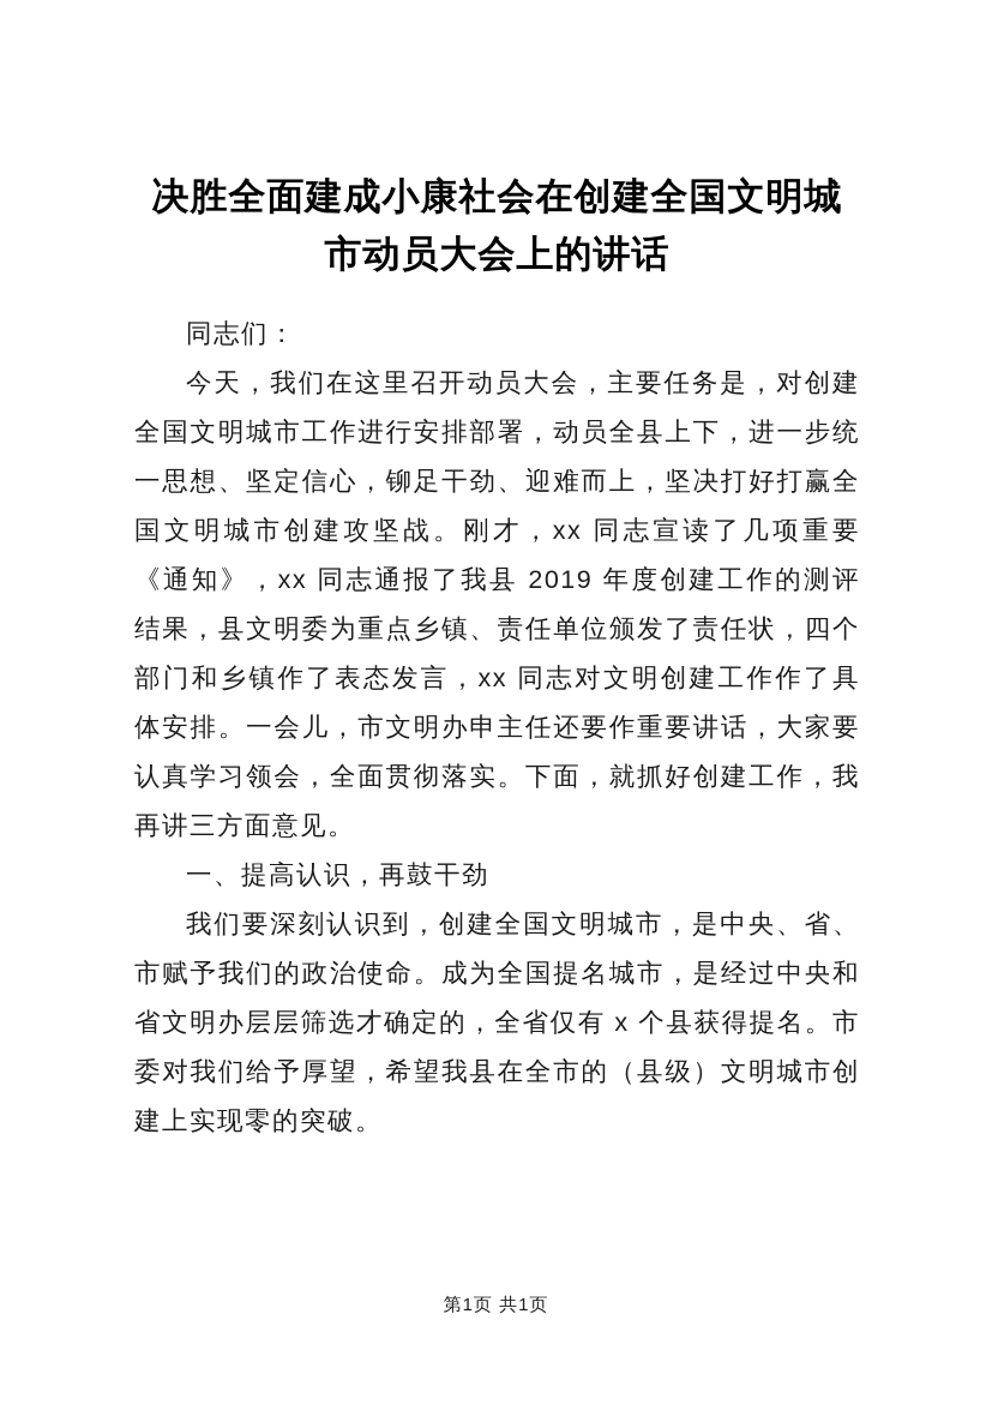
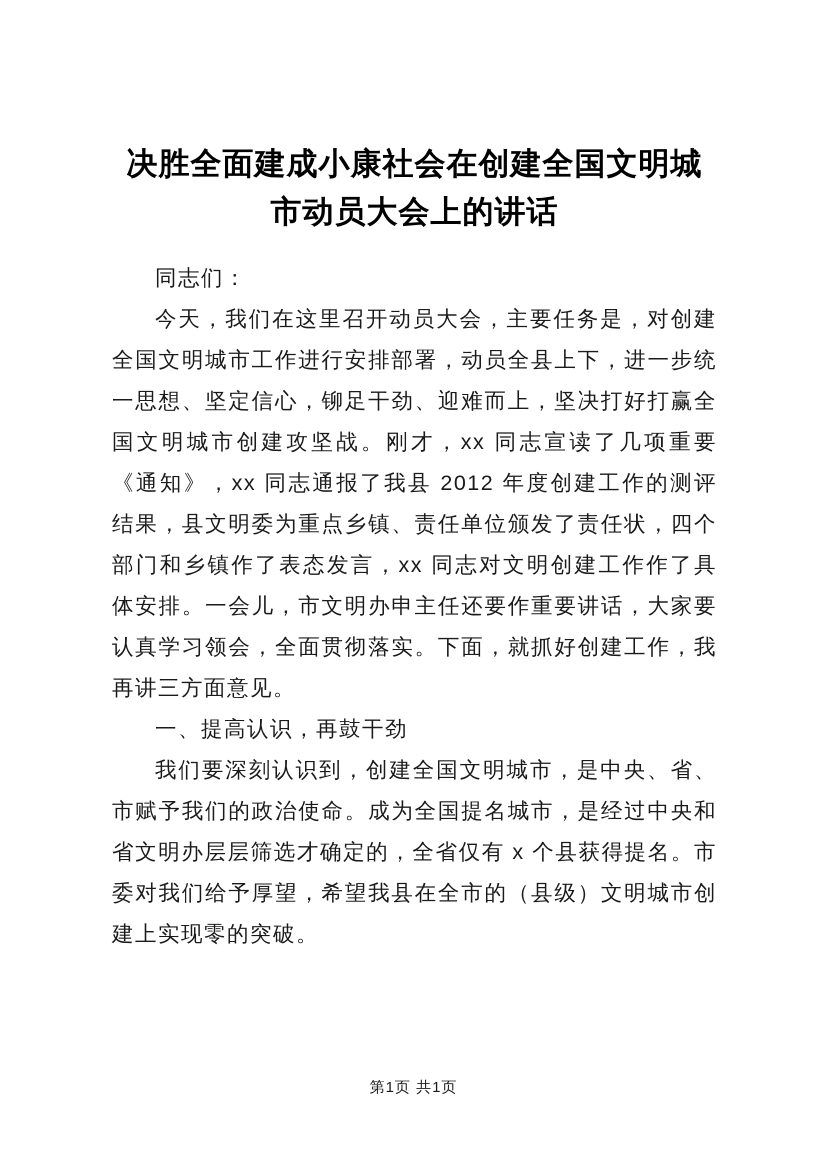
  决胜全面建成小康社会在创建全国文明城市动员大会上的讲话
  同志们：
- 今天，我们在这里召开动员大会，主要任务是，对创建全国文明城市工作进行安排部署，动员全县上下，进一步统一思想、坚定信心，铆足干劲、迎难而上，坚决打好打赢全国文明城市创建攻坚战。刚才，xx 同志宣读了几项重要《通知》，xx 同志通报了我县 2019 年度创建工作的测评结果，县文明委为重点乡镇、责任单位颁发了责任状，四个部门和乡镇作了表态发言，xx 同志对文明创建工作作了具体安排。一会儿，市文明办申主任还要作重要讲话，大家要认真学习领会，全面贯彻落实。下面，就抓好创建工作，我再讲三方面意见。
+ 今天，我们在这里召开动员大会，主要任务是，对创建全国文明城市工作进行安排部署，动员全县上下，进一步统一思想、坚定信心，铆足干劲、迎难而上，坚决打好打赢全国文明城市创建攻坚战。刚才，xx 同志宣读了几项重要《通知》，xx 同志通报了我县 2012 年度创建工作的测评结果，县文明委为重点乡镇、责任单位颁发了责任状，四个部门和乡镇作了表态发言，xx 同志对文明创建工作作了具体安排。一会儿，市文明办申主任还要作重要讲话，大家要认真学习领会，全面贯彻落实。下面，就抓好创建工作，我再讲三方面意见。
  一、提高认识，再鼓干劲
  我们要深刻认识到，创建全国文明城市，是中央、省、市赋予我们的政治使命。成为全国提名城市，是经过中央和省文明办层层筛选才确定的，全省仅有 x 个县获得提名。市委对我们给予厚望，希望我县在全市的（县级）文明城市创建上实现零的突破。
  第1页 共1页
